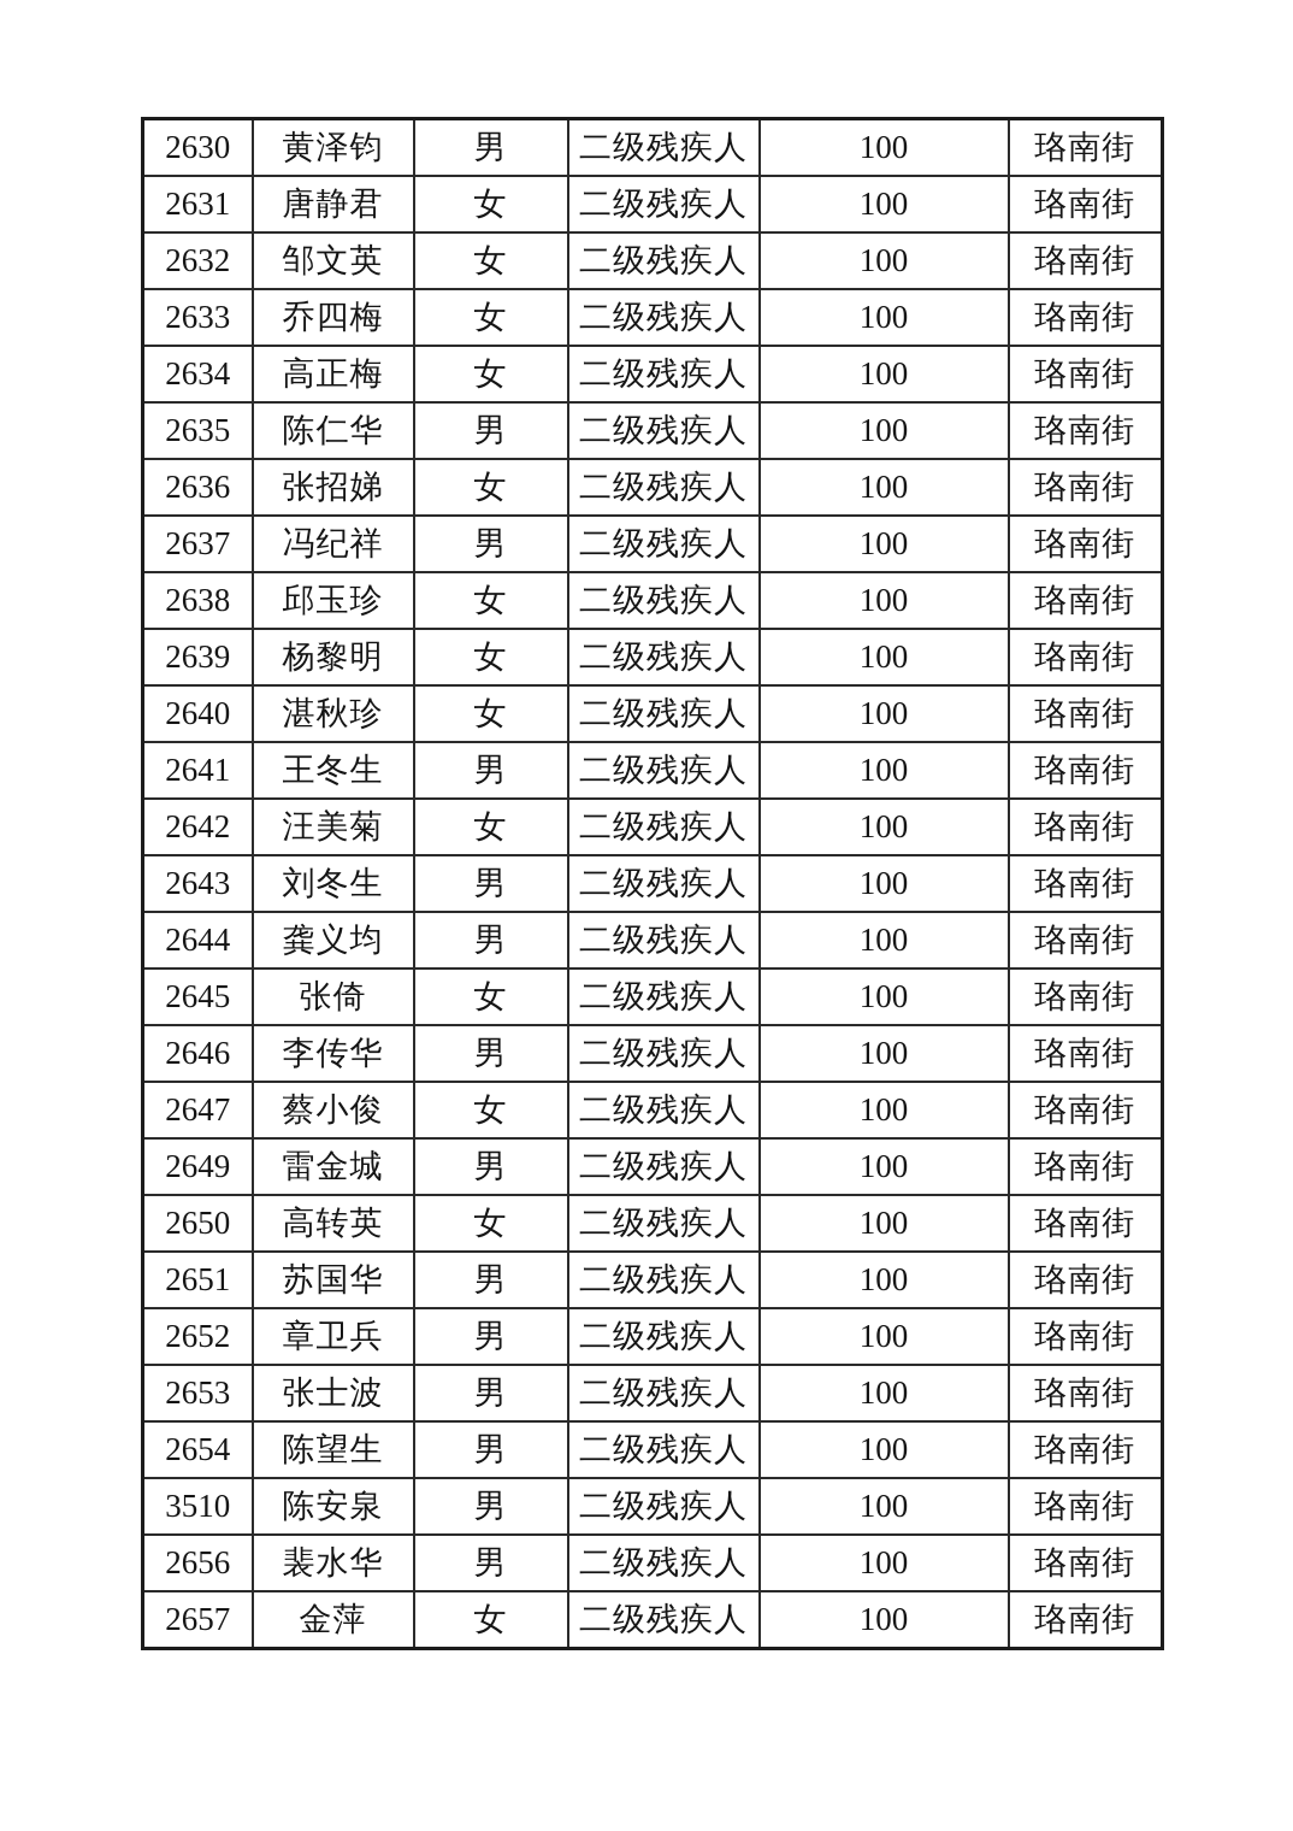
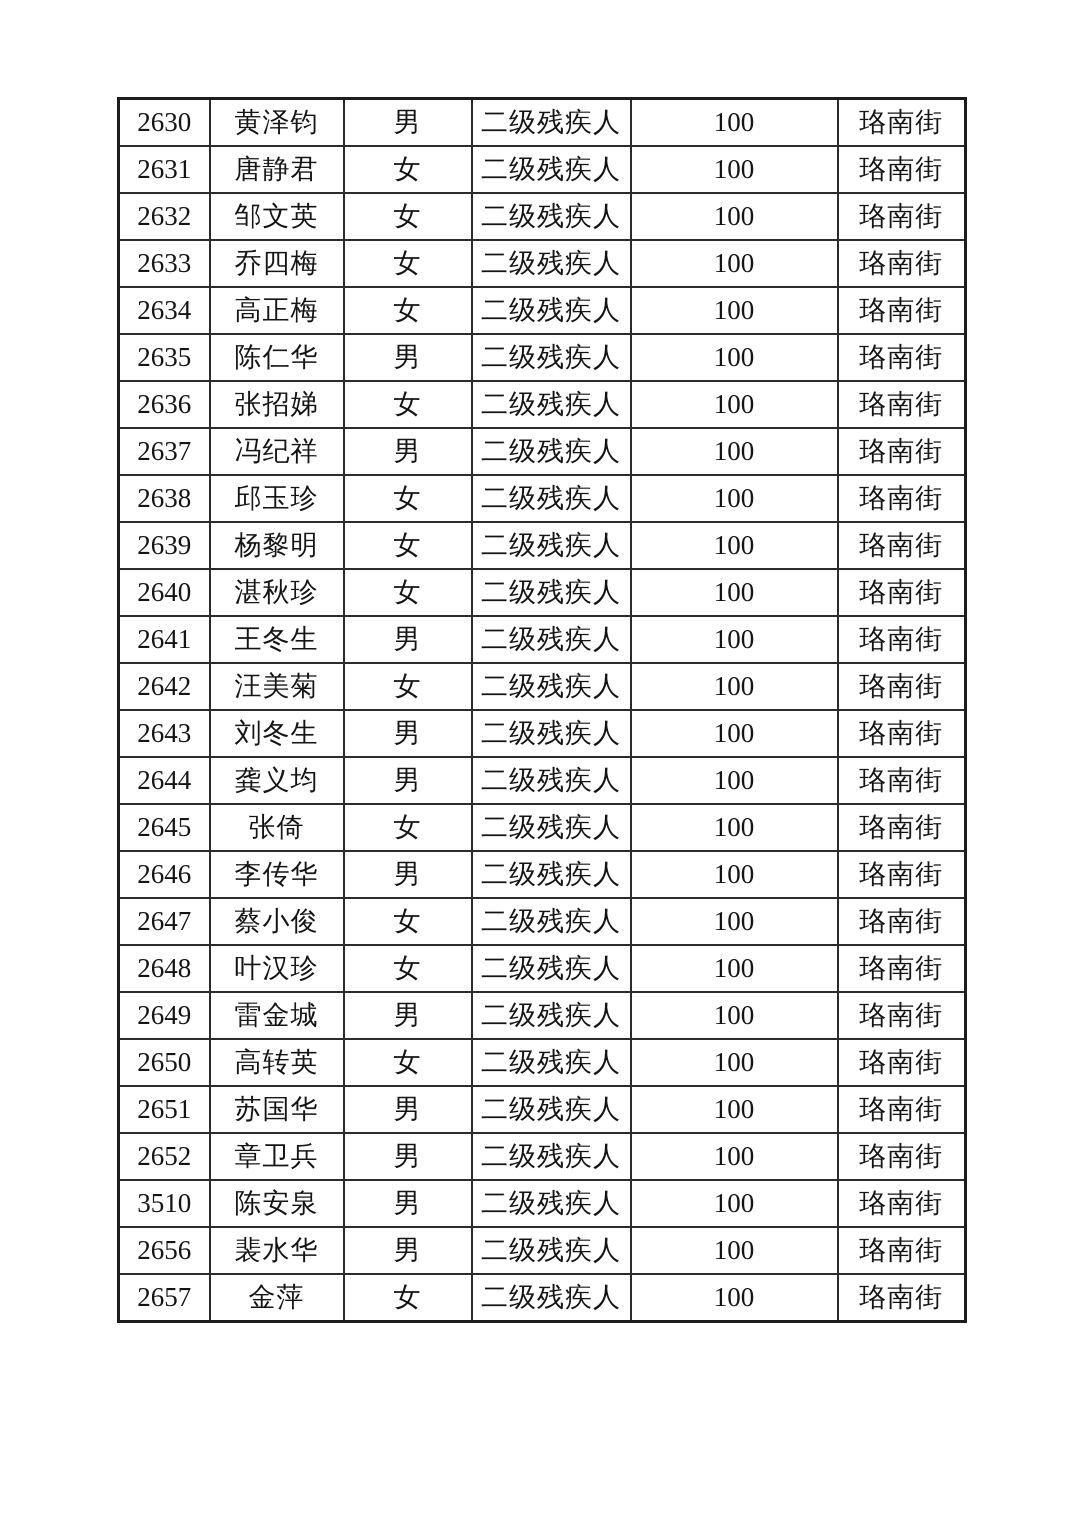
  2630	黄泽钧	男	二级残疾人	100	珞南街
  2631	唐静君	女	二级残疾人	100	珞南街
  2632	邹文英	女	二级残疾人	100	珞南街
  2633	乔四梅	女	二级残疾人	100	珞南街
  2634	高正梅	女	二级残疾人	100	珞南街
  2635	陈仁华	男	二级残疾人	100	珞南街
  2636	张招娣	女	二级残疾人	100	珞南街
  2637	冯纪祥	男	二级残疾人	100	珞南街
  2638	邱玉珍	女	二级残疾人	100	珞南街
  2639	杨黎明	女	二级残疾人	100	珞南街
  2640	湛秋珍	女	二级残疾人	100	珞南街
  2641	王冬生	男	二级残疾人	100	珞南街
  2642	汪美菊	女	二级残疾人	100	珞南街
  2643	刘冬生	男	二级残疾人	100	珞南街
  2644	龚义均	男	二级残疾人	100	珞南街
  2645	张倚	女	二级残疾人	100	珞南街
  2646	李传华	男	二级残疾人	100	珞南街
  2647	蔡小俊	女	二级残疾人	100	珞南街
+ 2648	叶汉珍	女	二级残疾人	100	珞南街
  2649	雷金城	男	二级残疾人	100	珞南街
  2650	高转英	女	二级残疾人	100	珞南街
  2651	苏国华	男	二级残疾人	100	珞南街
  2652	章卫兵	男	二级残疾人	100	珞南街
- 2653	张士波	男	二级残疾人	100	珞南街
- 2654	陈望生	男	二级残疾人	100	珞南街
  3510	陈安泉	男	二级残疾人	100	珞南街
  2656	裴水华	男	二级残疾人	100	珞南街
  2657	金萍	女	二级残疾人	100	珞南街
